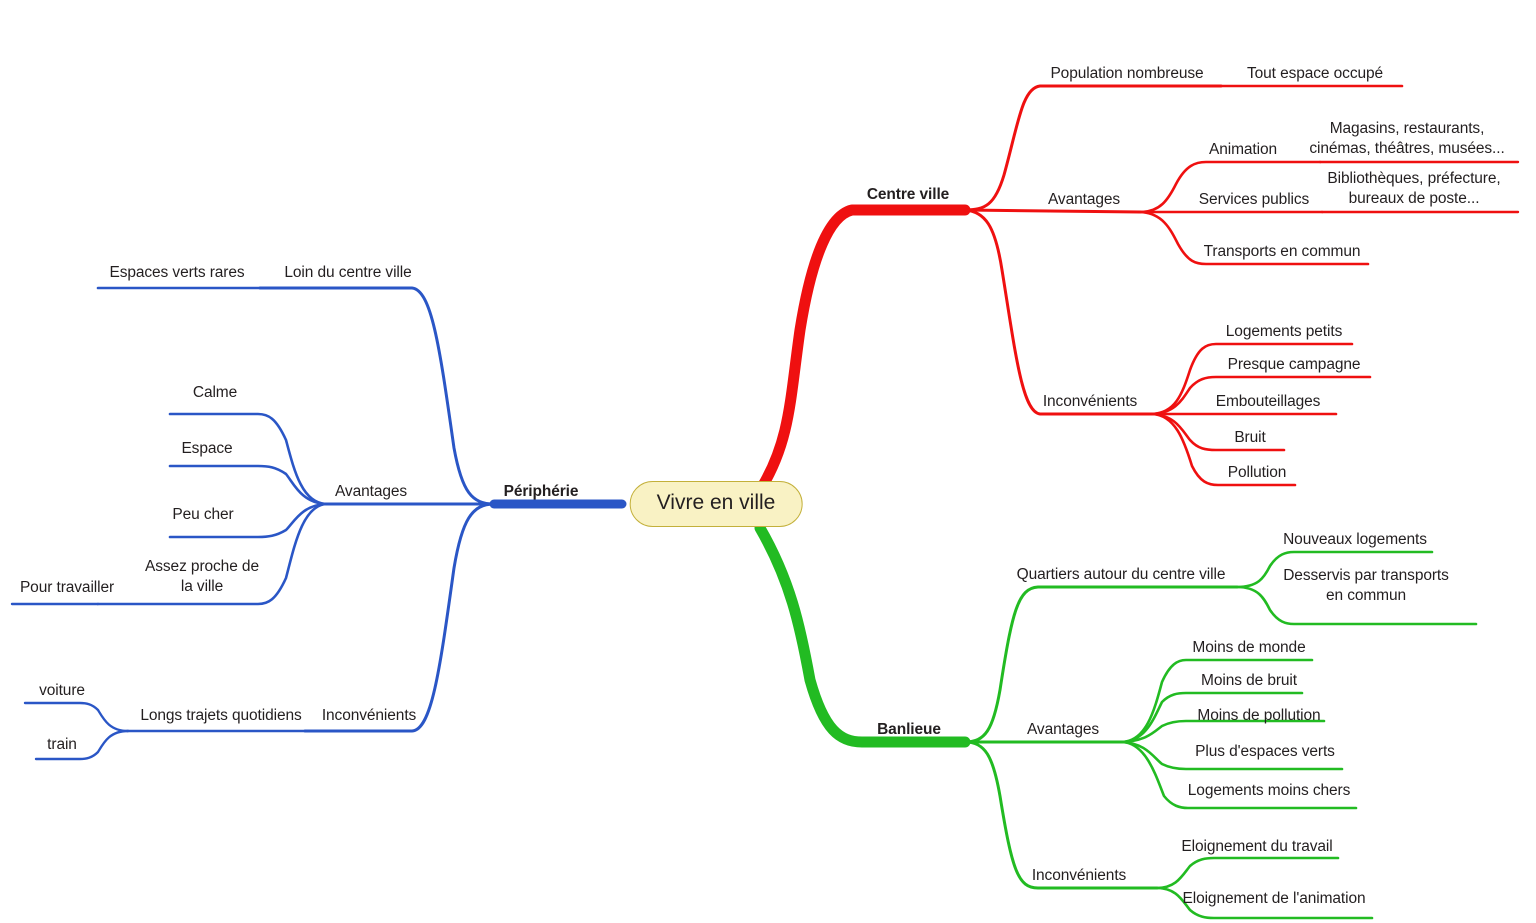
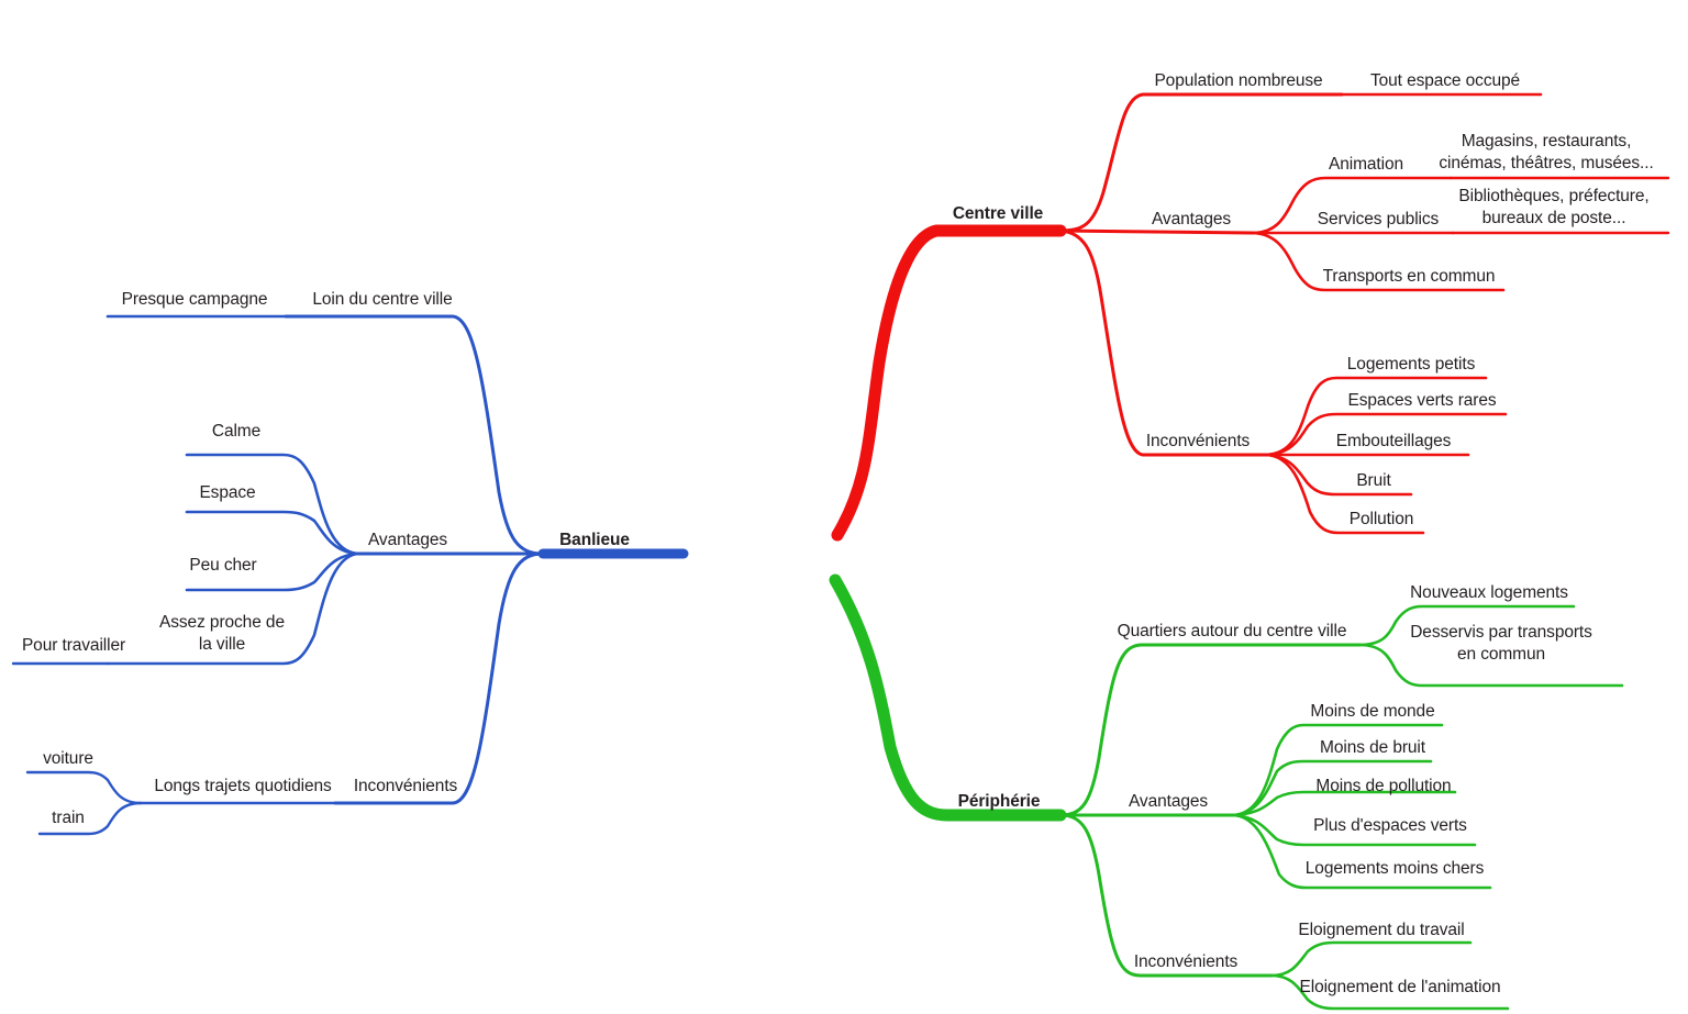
- Vivre en ville
  Centre ville
  Population nombreuse
  Tout espace occupé
  Avantages
  Animation
  Magasins, restaurants,
  cinémas, théâtres, musées...
  Services publics
  Bibliothèques, préfecture,
  bureaux de poste...
  Transports en commun
  Inconvénients
  Logements petits
- Presque campagne
+ Espaces verts rares
  Embouteillages
  Bruit
  Pollution
- Banlieue
+ Périphérie
  Quartiers autour du centre ville
  Nouveaux logements
  Desservis par transports
  en commun
  Avantages
  Moins de monde
  Moins de bruit
  Moins de pollution
  Plus d'espaces verts
  Logements moins chers
  Inconvénients
  Eloignement du travail
  Eloignement de l'animation
- Périphérie
+ Banlieue
  Loin du centre ville
- Espaces verts rares
+ Presque campagne
  Avantages
  Calme
  Espace
  Peu cher
  Assez proche de
  la ville
  Pour travailler
  Inconvénients
  Longs trajets quotidiens
  voiture
  train
